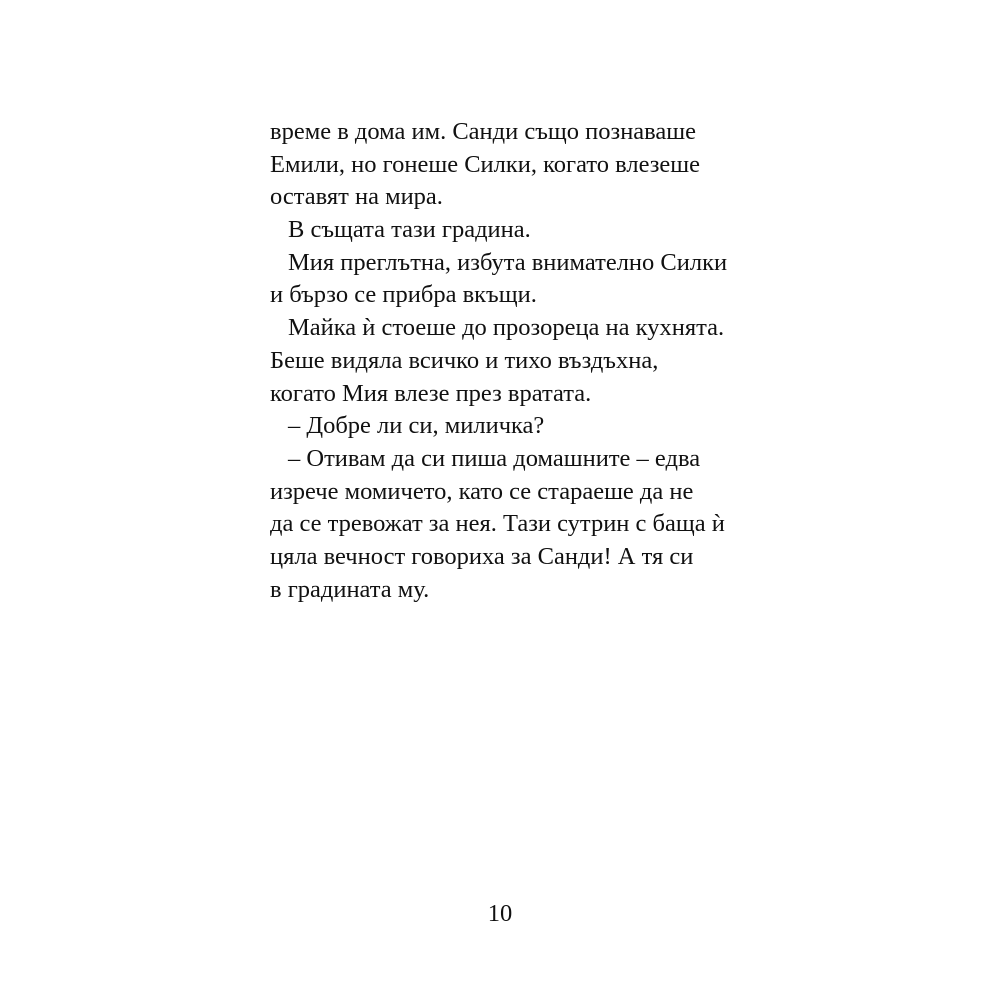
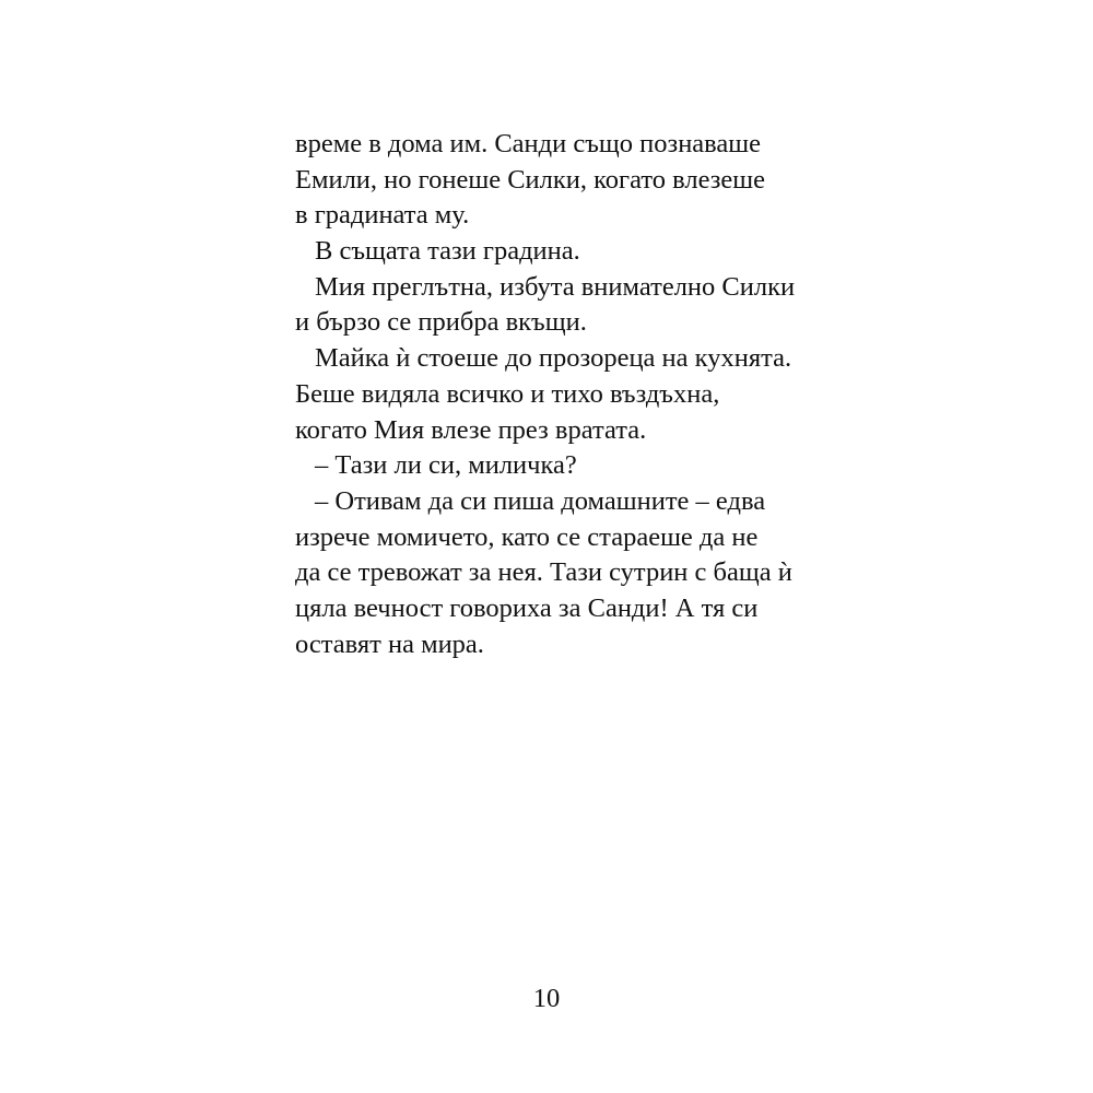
  време в дома им. Санди също познаваше
  Емили, но гонеше Силки, когато влезеше
- оставят на мира.
+ в градината му.
  В същата тази градина.
  Мия преглътна, избута внимателно Силки
  и бързо се прибра вкъщи.
  Майка ѝ стоеше до прозореца на кухнята.
  Беше видяла всичко и тихо въздъхна,
  когато Мия влезе през вратата.
- – Добре ли си, миличка?
+ – Тази ли си, миличка?
  – Отивам да си пиша домашните – едва
  изрече момичето, като се стараеше да не
  да се тревожат за нея. Тази сутрин с баща ѝ
  цяла вечност говориха за Санди! А тя си
- в градината му.
+ оставят на мира.
  10
